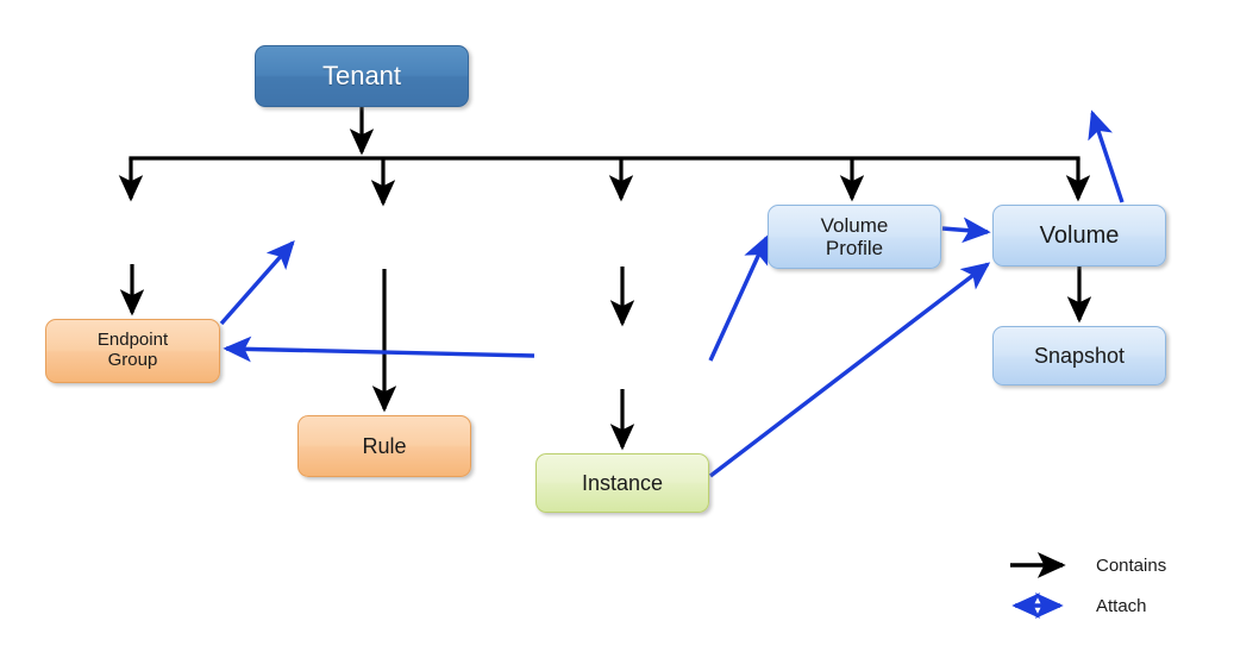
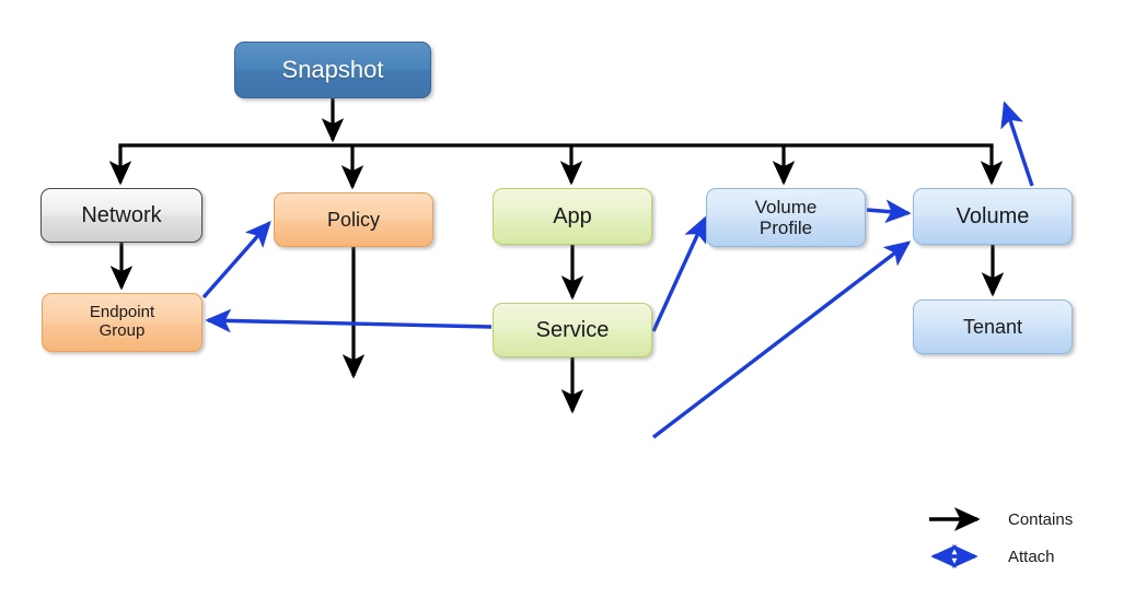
- Tenant
+ Snapshot
+ Network
+ Policy
+ App
  Volume
  Profile
  Volume
  Endpoint
  Group
+ Service
- Snapshot
+ Tenant
- Rule
- Instance
  Contains
  Attach
